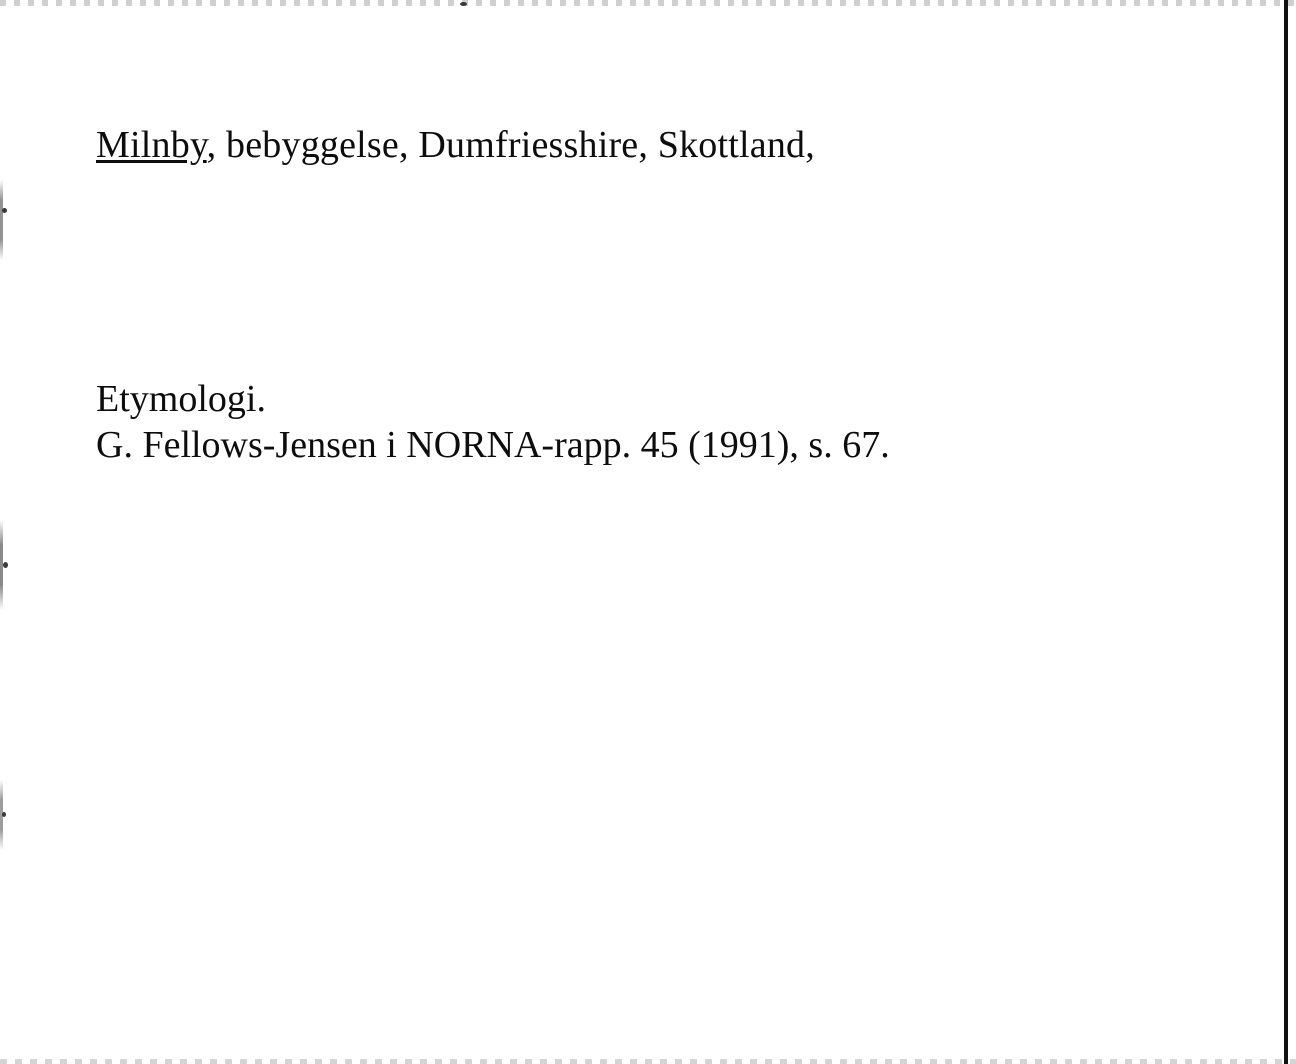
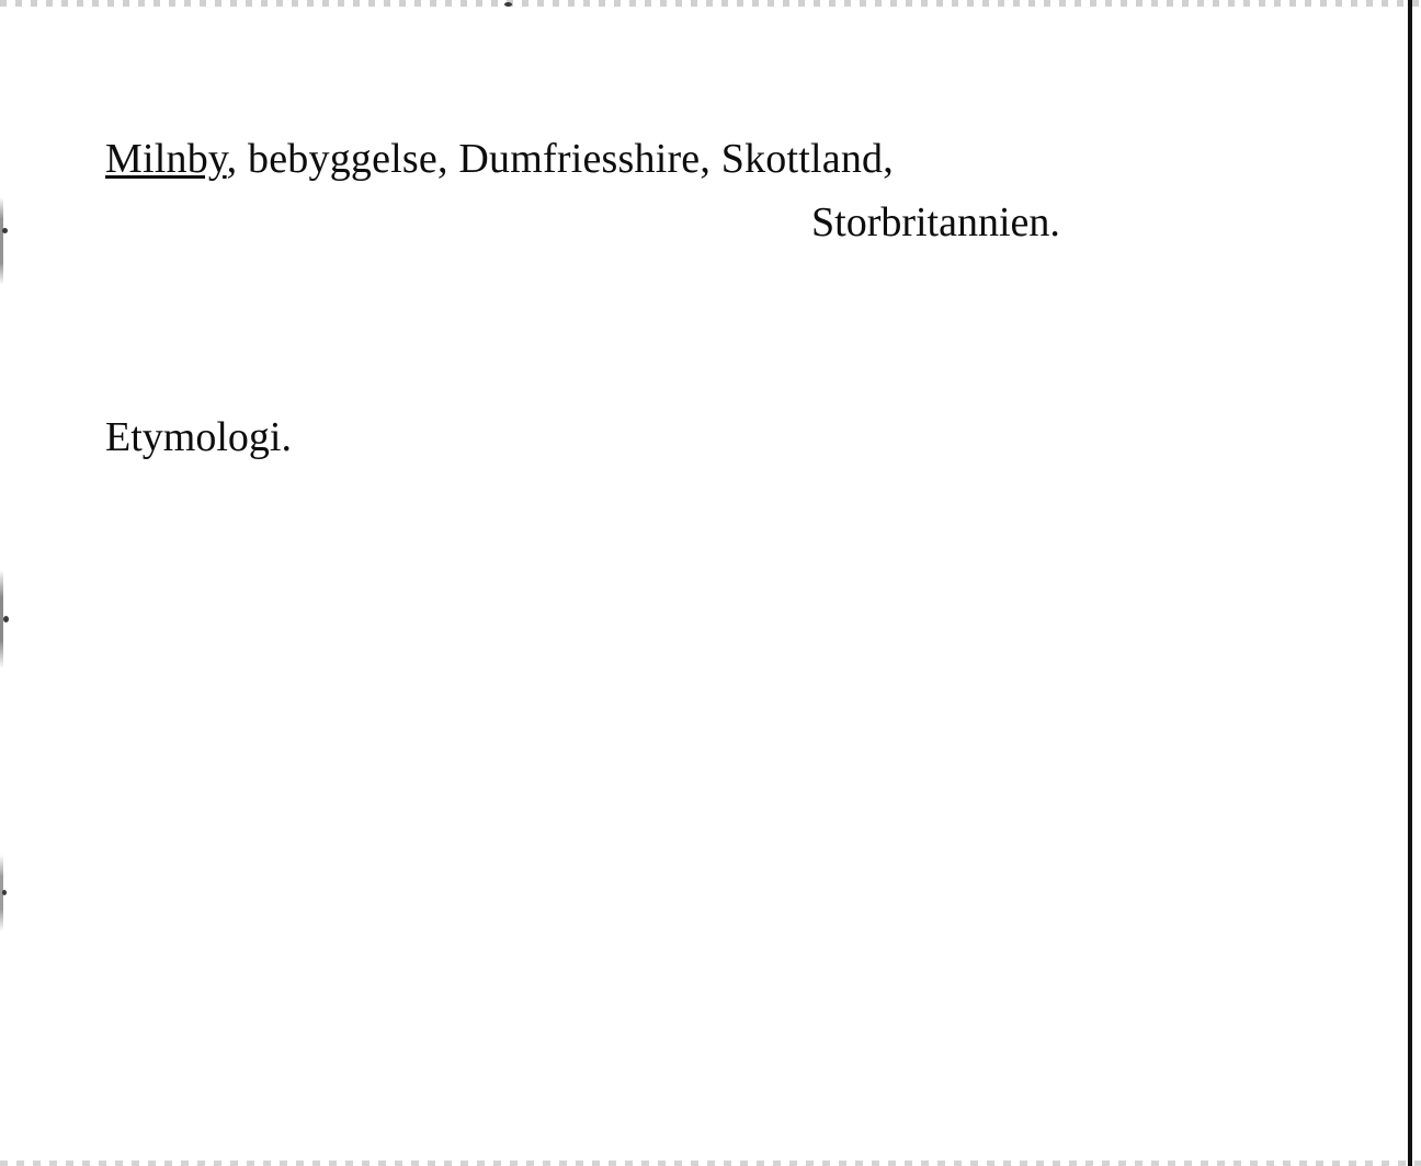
  Milnby, bebyggelse, Dumfriesshire, Skottland,
+ Storbritannien.
  Etymologi.
- G. Fellows-Jensen i NORNA-rapp. 45 (1991), s. 67.
